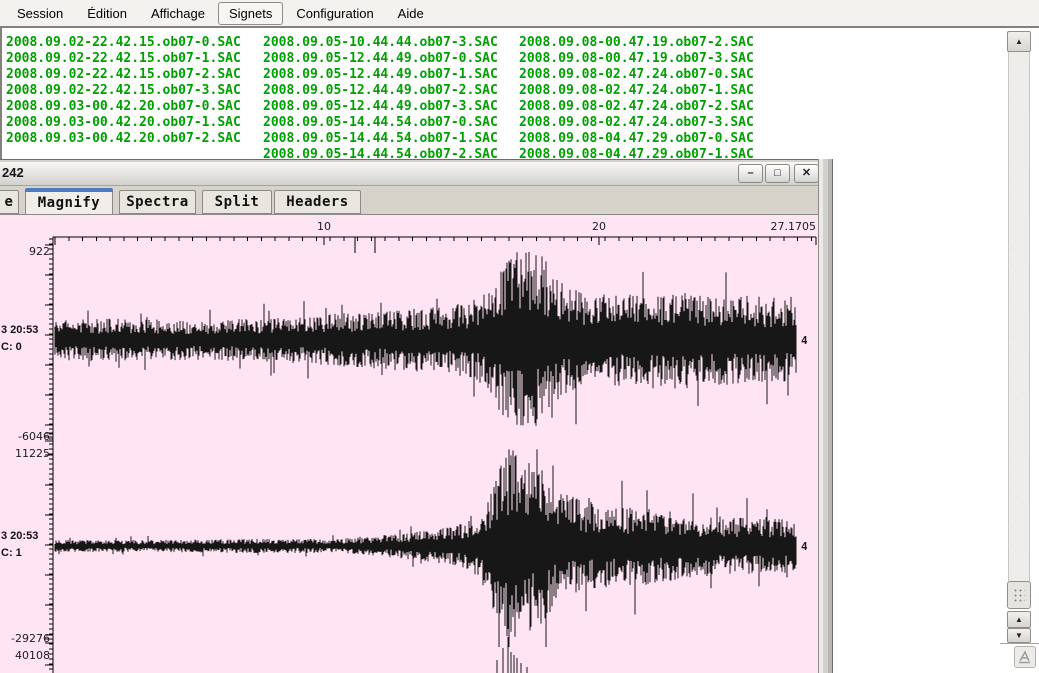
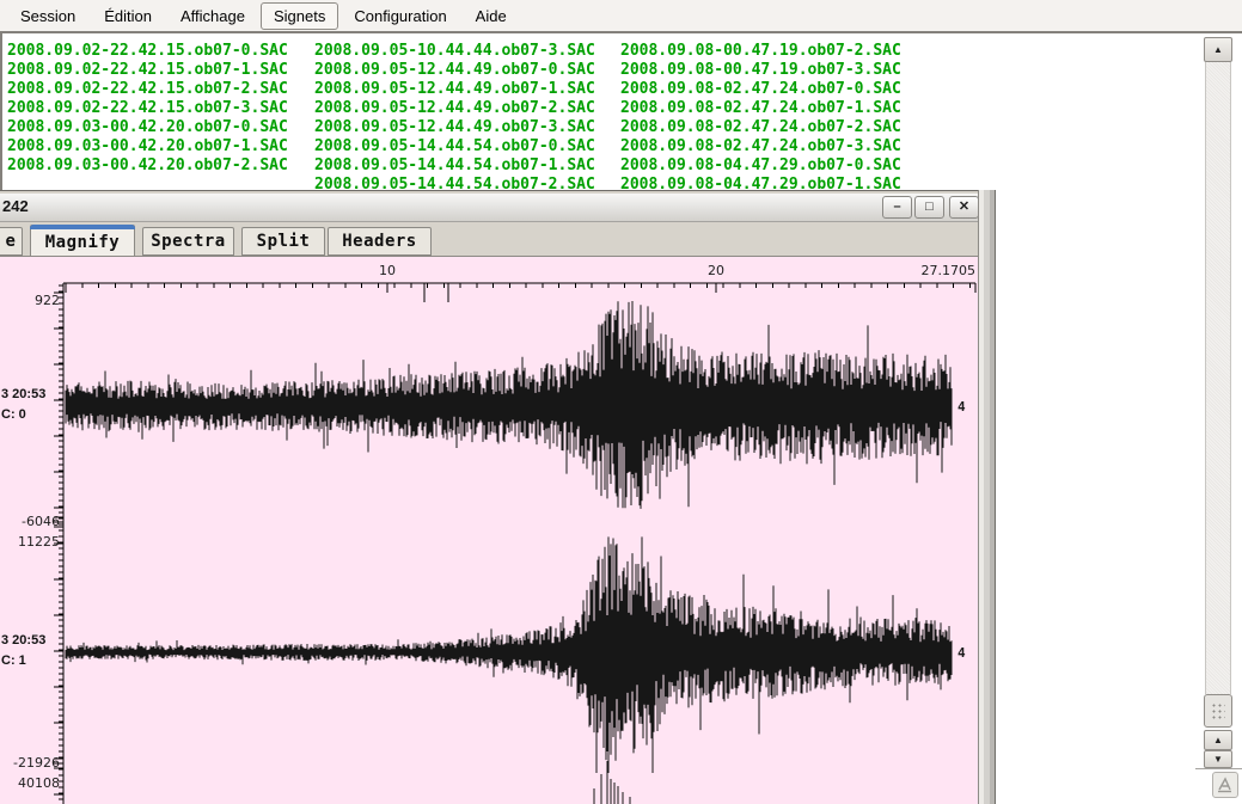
  Session
  Édition
  Affichage
  Signets
  Configuration
  Aide
  2008.09.02-22.42.15.ob07-0.SAC
  2008.09.02-22.42.15.ob07-1.SAC
  2008.09.02-22.42.15.ob07-2.SAC
  2008.09.02-22.42.15.ob07-3.SAC
  2008.09.03-00.42.20.ob07-0.SAC
  2008.09.03-00.42.20.ob07-1.SAC
  2008.09.03-00.42.20.ob07-2.SAC
  2008.09.05-10.44.44.ob07-3.SAC
  2008.09.05-12.44.49.ob07-0.SAC
  2008.09.05-12.44.49.ob07-1.SAC
  2008.09.05-12.44.49.ob07-2.SAC
  2008.09.05-12.44.49.ob07-3.SAC
  2008.09.05-14.44.54.ob07-0.SAC
  2008.09.05-14.44.54.ob07-1.SAC
  2008.09.05-14.44.54.ob07-2.SAC
  2008.09.08-00.47.19.ob07-2.SAC
  2008.09.08-00.47.19.ob07-3.SAC
  2008.09.08-02.47.24.ob07-0.SAC
  2008.09.08-02.47.24.ob07-1.SAC
  2008.09.08-02.47.24.ob07-2.SAC
  2008.09.08-02.47.24.ob07-3.SAC
  2008.09.08-04.47.29.ob07-0.SAC
  2008.09.08-04.47.29.ob07-1.SAC
  ▲
  ▲
  ▼
  242
  –
  □
  ✕
  e
  Magnify
  Spectra
  Split
  Headers
  10
  20
  27.1705
  922
  -6046
  11225
- -29276
+ -21926
  40108
  4
  4
  3 20:53
  C: 0
  3 20:53
  C: 1
